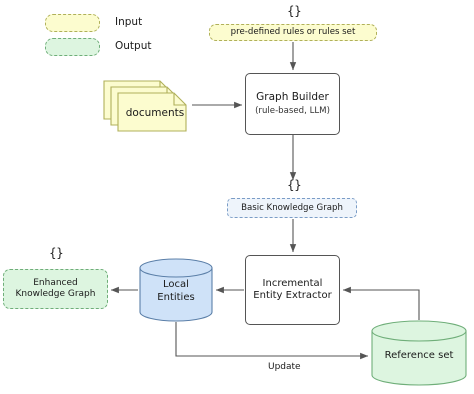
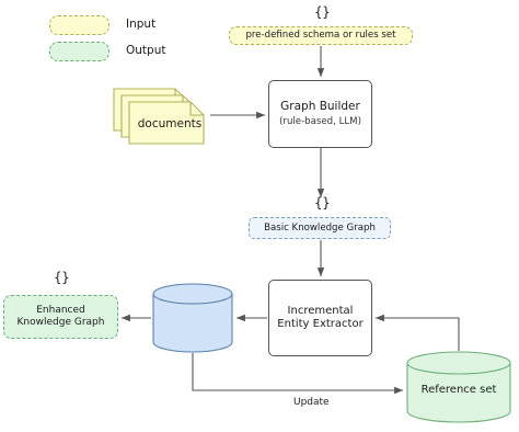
  Input
  Output
  {}
  {}
  {}
- pre-defined rules or rules set
+ pre-defined schema or rules set
  documents
  Graph Builder
  (rule-based, LLM)
  Basic Knowledge Graph
  Incremental
  Entity Extractor
- Local
- Entities
  Reference set
  Enhanced
  Knowledge Graph
  Update
